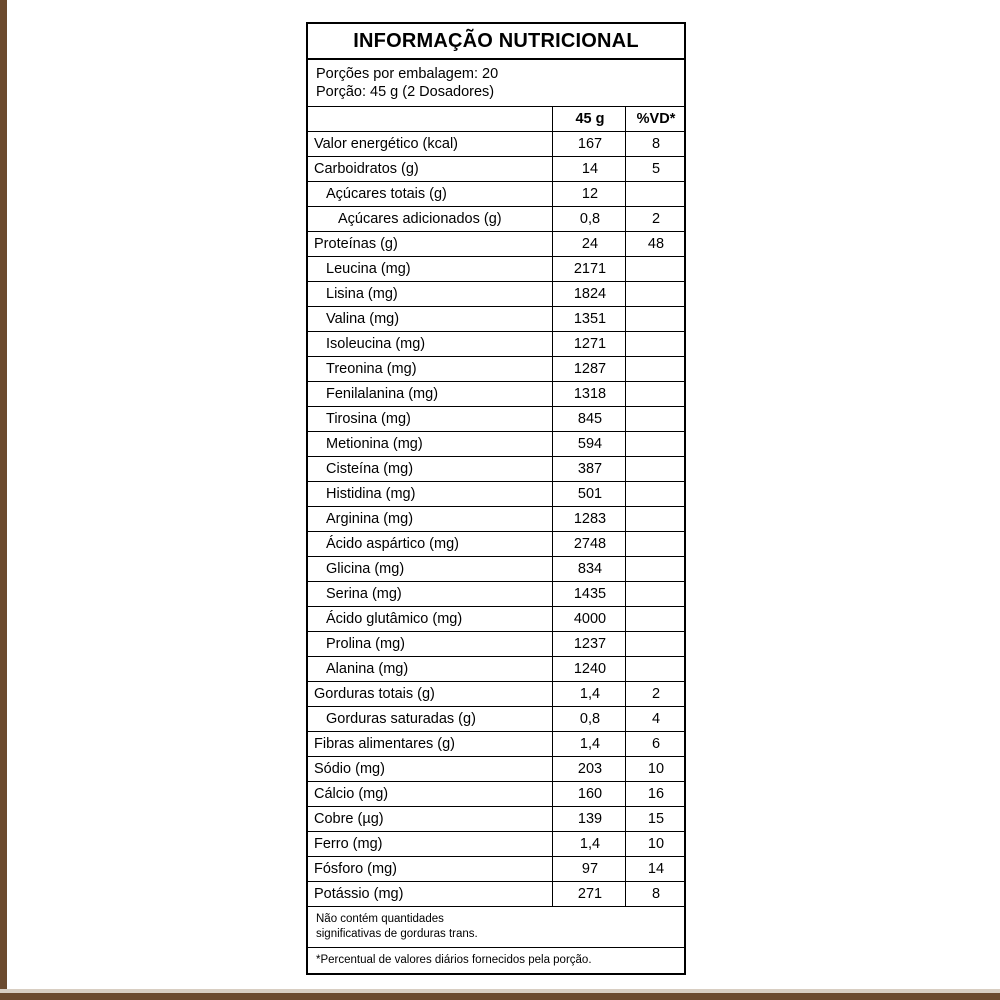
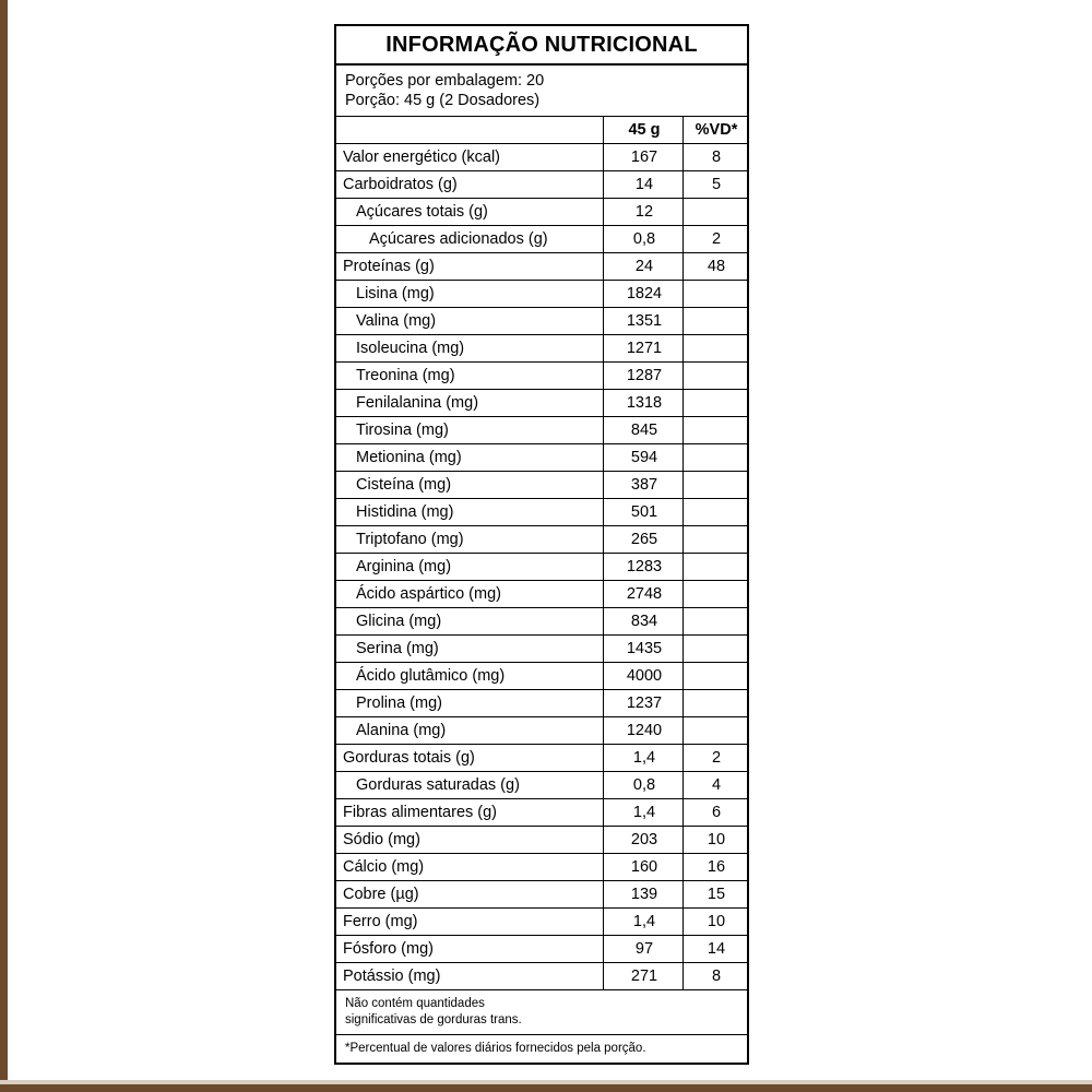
  INFORMAÇÃO NUTRICIONAL
  Porções por embalagem: 20
  Porção: 45 g (2 Dosadores)
  	45 g	%VD*
  Valor energético (kcal)	167	8
  Carboidratos (g)	14	5
  Açúcares totais (g)	12
  Açúcares adicionados (g)	0,8	2
  Proteínas (g)	24	48
- Leucina (mg)	2171
  Lisina (mg)	1824
  Valina (mg)	1351
  Isoleucina (mg)	1271
  Treonina (mg)	1287
  Fenilalanina (mg)	1318
  Tirosina (mg)	845
  Metionina (mg)	594
  Cisteína (mg)	387
  Histidina (mg)	501
+ Triptofano (mg)	265
  Arginina (mg)	1283
  Ácido aspártico (mg)	2748
  Glicina (mg)	834
  Serina (mg)	1435
  Ácido glutâmico (mg)	4000
  Prolina (mg)	1237
  Alanina (mg)	1240
  Gorduras totais (g)	1,4	2
  Gorduras saturadas (g)	0,8	4
  Fibras alimentares (g)	1,4	6
  Sódio (mg)	203	10
  Cálcio (mg)	160	16
  Cobre (µg)	139	15
  Ferro (mg)	1,4	10
  Fósforo (mg)	97	14
  Potássio (mg)	271	8
  Não contém quantidades
  significativas de gorduras trans.
  *Percentual de valores diários fornecidos pela porção.
